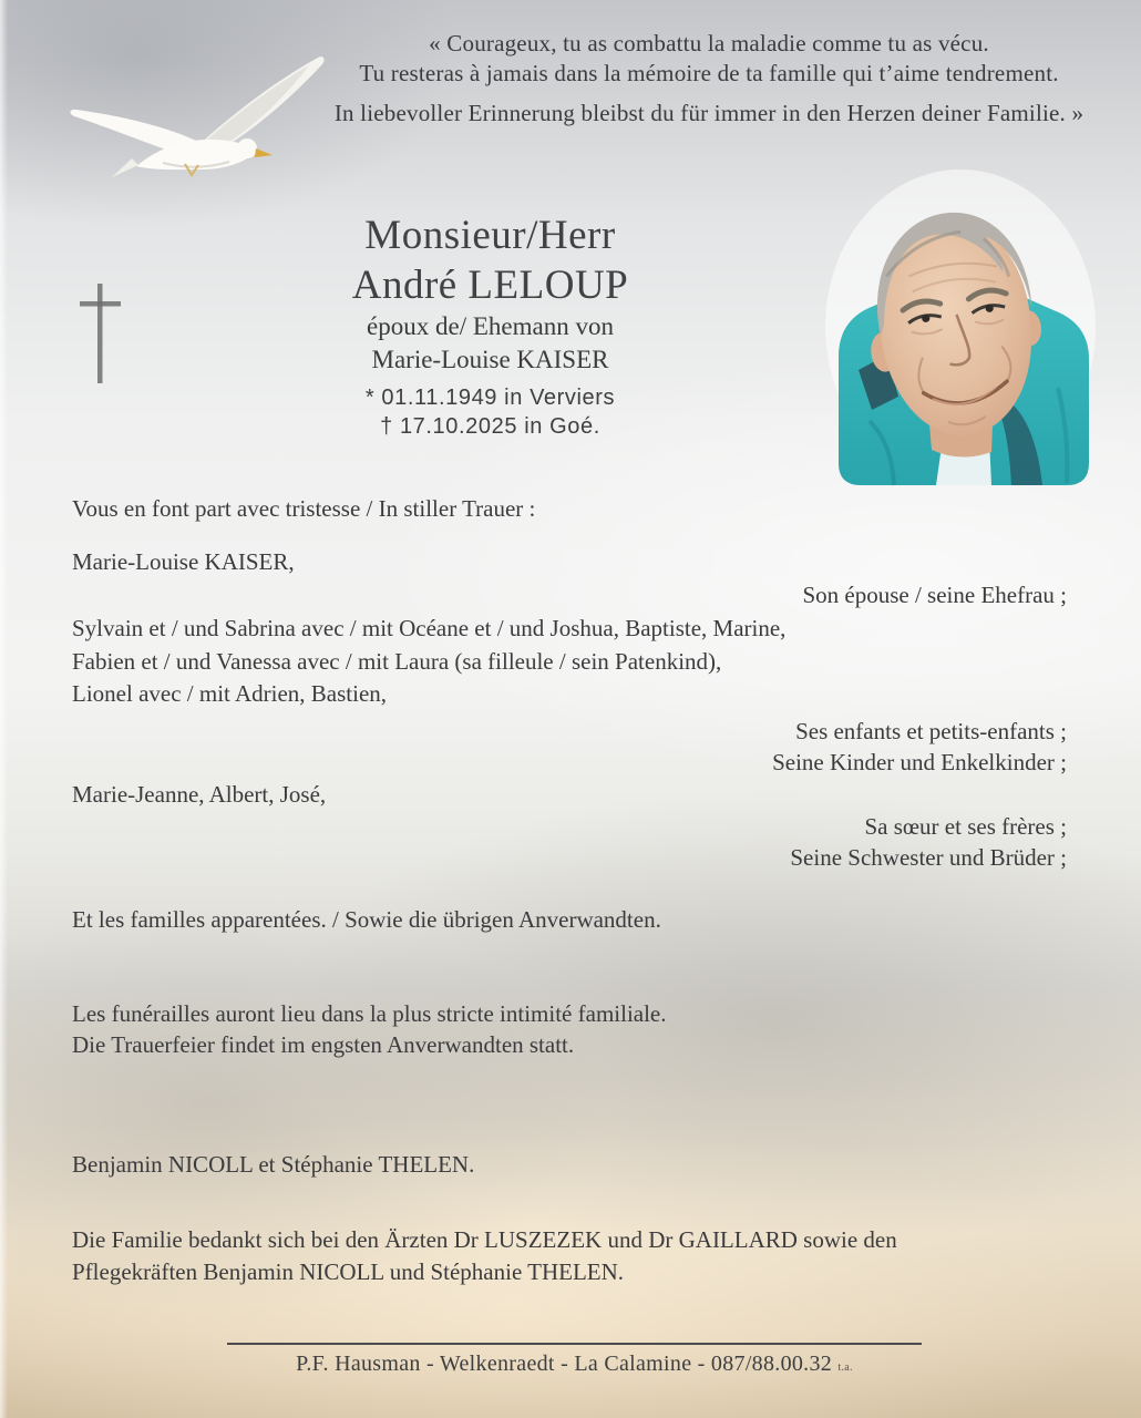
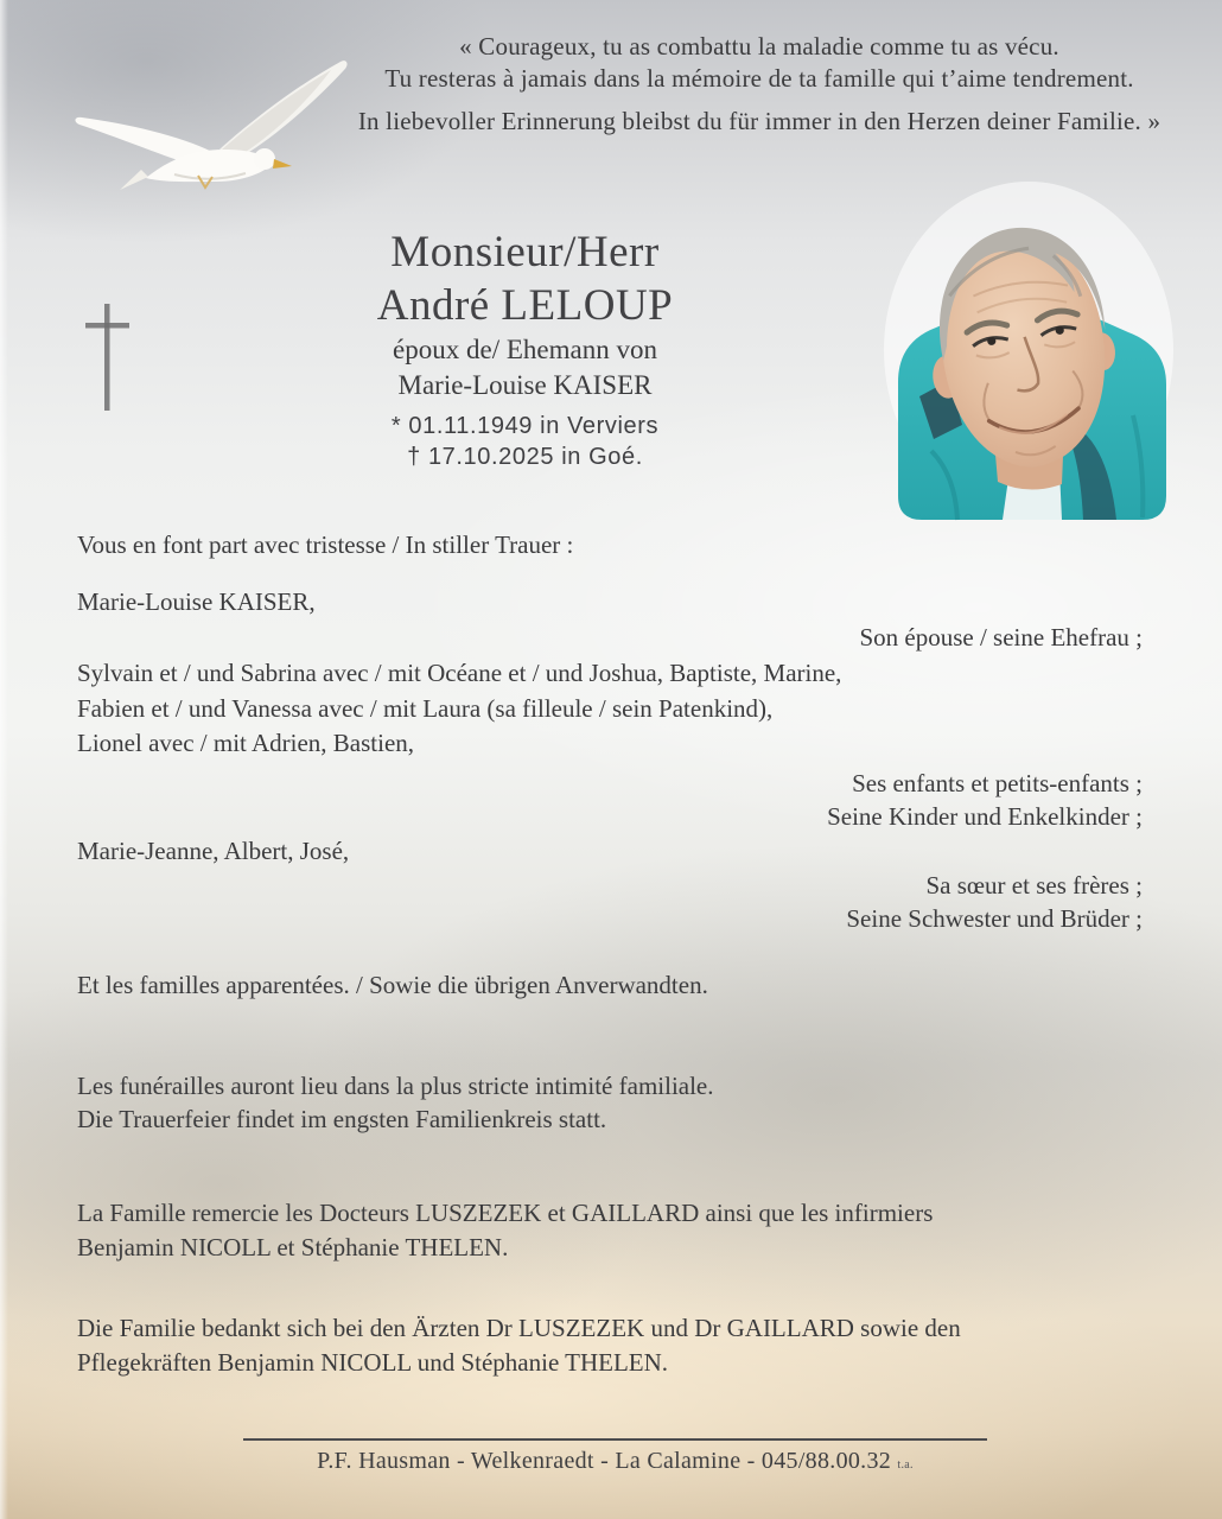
  « Courageux, tu as combattu la maladie comme tu as vécu.
  Tu resteras à jamais dans la mémoire de ta famille qui t’aime tendrement.
  In liebevoller Erinnerung bleibst du für immer in den Herzen deiner Familie. »
  Monsieur/Herr
  André LELOUP
  époux de/ Ehemann von
  Marie-Louise KAISER
  * 01.11.1949 in Verviers
  † 17.10.2025 in Goé.
  Vous en font part avec tristesse / In stiller Trauer :
  Marie-Louise KAISER,
  Son épouse / seine Ehefrau ;
  Sylvain et / und Sabrina avec / mit Océane et / und Joshua, Baptiste, Marine,
  Fabien et / und Vanessa avec / mit Laura (sa filleule / sein Patenkind),
  Lionel avec / mit Adrien, Bastien,
  Ses enfants et petits-enfants ;
  Seine Kinder und Enkelkinder ;
  Marie-Jeanne, Albert, José,
  Sa sœur et ses frères ;
  Seine Schwester und Brüder ;
  Et les familles apparentées. / Sowie die übrigen Anverwandten.
  Les funérailles auront lieu dans la plus stricte intimité familiale.
- Die Trauerfeier findet im engsten Anverwandten statt.
+ Die Trauerfeier findet im engsten Familienkreis statt.
+ La Famille remercie les Docteurs LUSZEZEK et GAILLARD ainsi que les infirmiers
  Benjamin NICOLL et Stéphanie THELEN.
  Die Familie bedankt sich bei den Ärzten Dr LUSZEZEK und Dr GAILLARD sowie den
  Pflegekräften Benjamin NICOLL und Stéphanie THELEN.
- P.F. Hausman - Welkenraedt - La Calamine - 087/88.00.32 t.a.
+ P.F. Hausman - Welkenraedt - La Calamine - 045/88.00.32 t.a.
